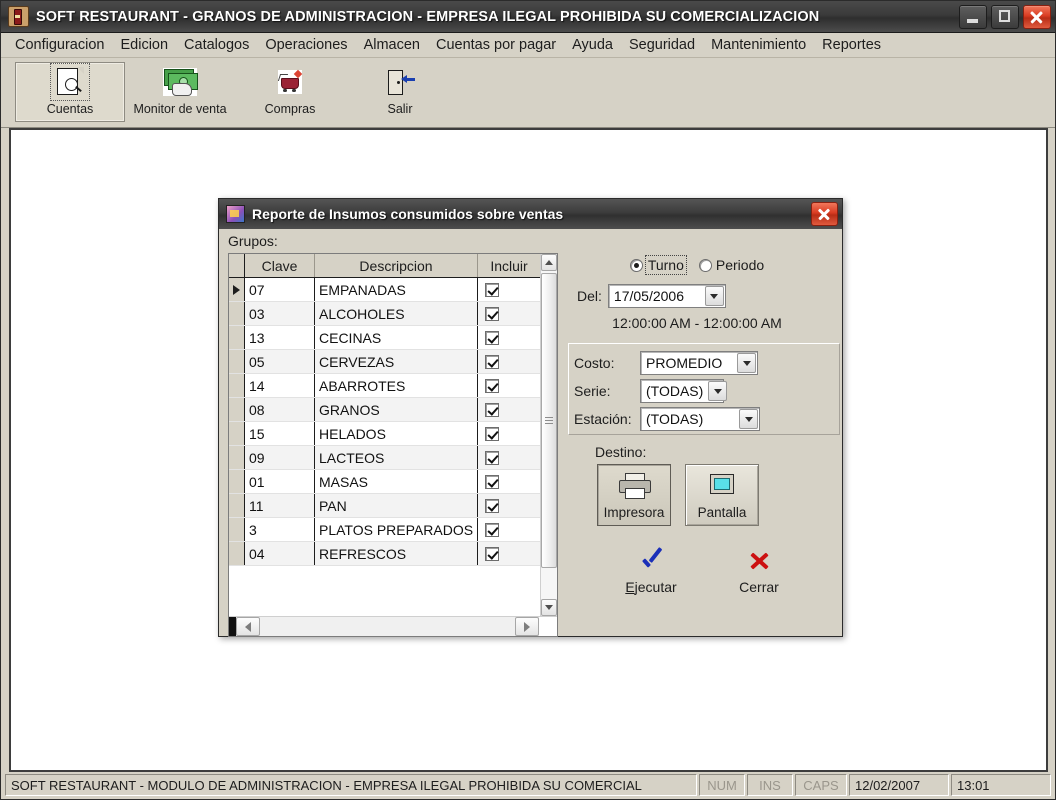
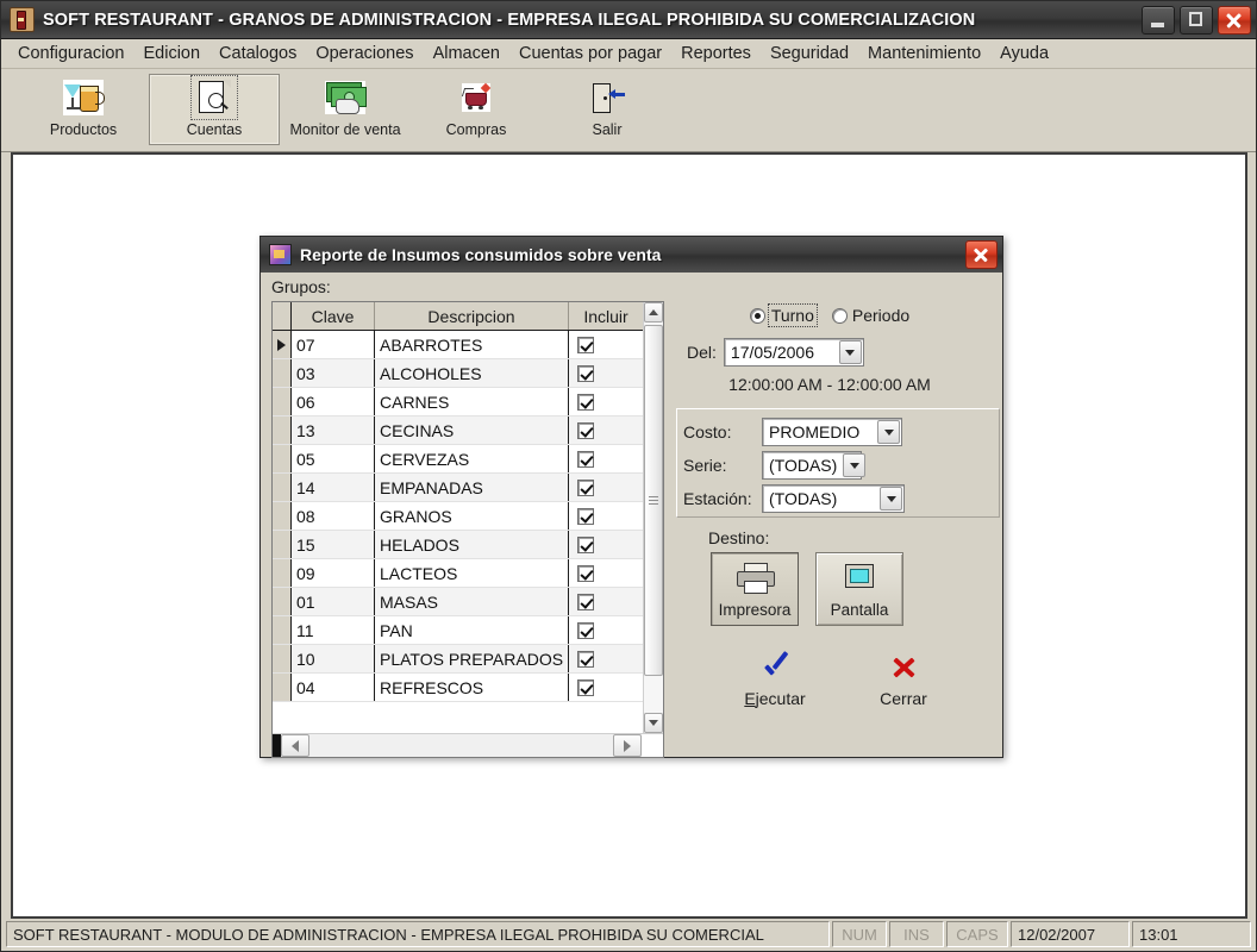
  SOFT RESTAURANT - GRANOS DE ADMINISTRACION - EMPRESA ILEGAL PROHIBIDA SU COMERCIALIZACION
  Configuracion
  Edicion
  Catalogos
  Operaciones
  Almacen
  Cuentas por pagar
- Ayuda
+ Reportes
  Seguridad
  Mantenimiento
- Reportes
+ Ayuda
+ Productos
  Cuentas
  Monitor de venta
  Compras
  Salir
- Reporte de Insumos consumidos sobre ventas
+ Reporte de Insumos consumidos sobre venta
  Grupos:
  Clave
  Descripcion
  Incluir
  07
- EMPANADAS
+ ABARROTES
  03
  ALCOHOLES
+ 06
+ CARNES
  13
  CECINAS
  05
  CERVEZAS
  14
- ABARROTES
+ EMPANADAS
  08
  GRANOS
  15
  HELADOS
  09
  LACTEOS
  01
  MASAS
  11
  PAN
- 3
+ 10
  PLATOS PREPARADOS
  04
  REFRESCOS
  Turno
  Periodo
  Del:
  17/05/2006
  12:00:00 AM - 12:00:00 AM
  Costo:
  PROMEDIO
  Serie:
  (TODAS)
  Estación:
  (TODAS)
  Destino:
  Impresora
  Pantalla
  Ejecutar
  Cerrar
  SOFT RESTAURANT - MODULO DE ADMINISTRACION - EMPRESA ILEGAL PROHIBIDA SU COMERCIAL
  NUM
  INS
  CAPS
  12/02/2007
  13:01
